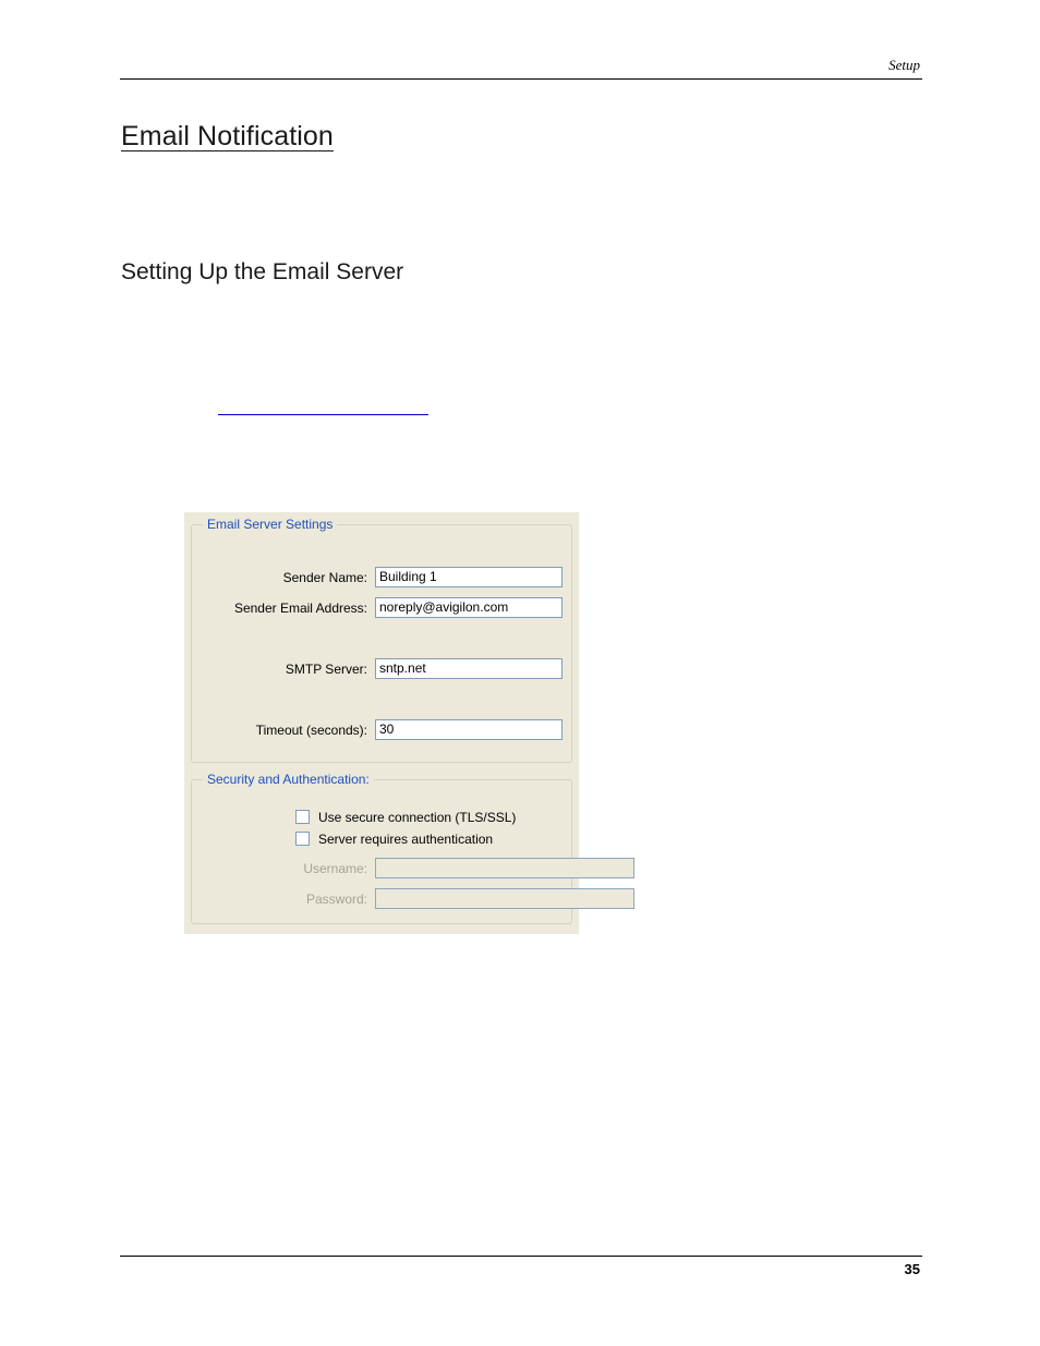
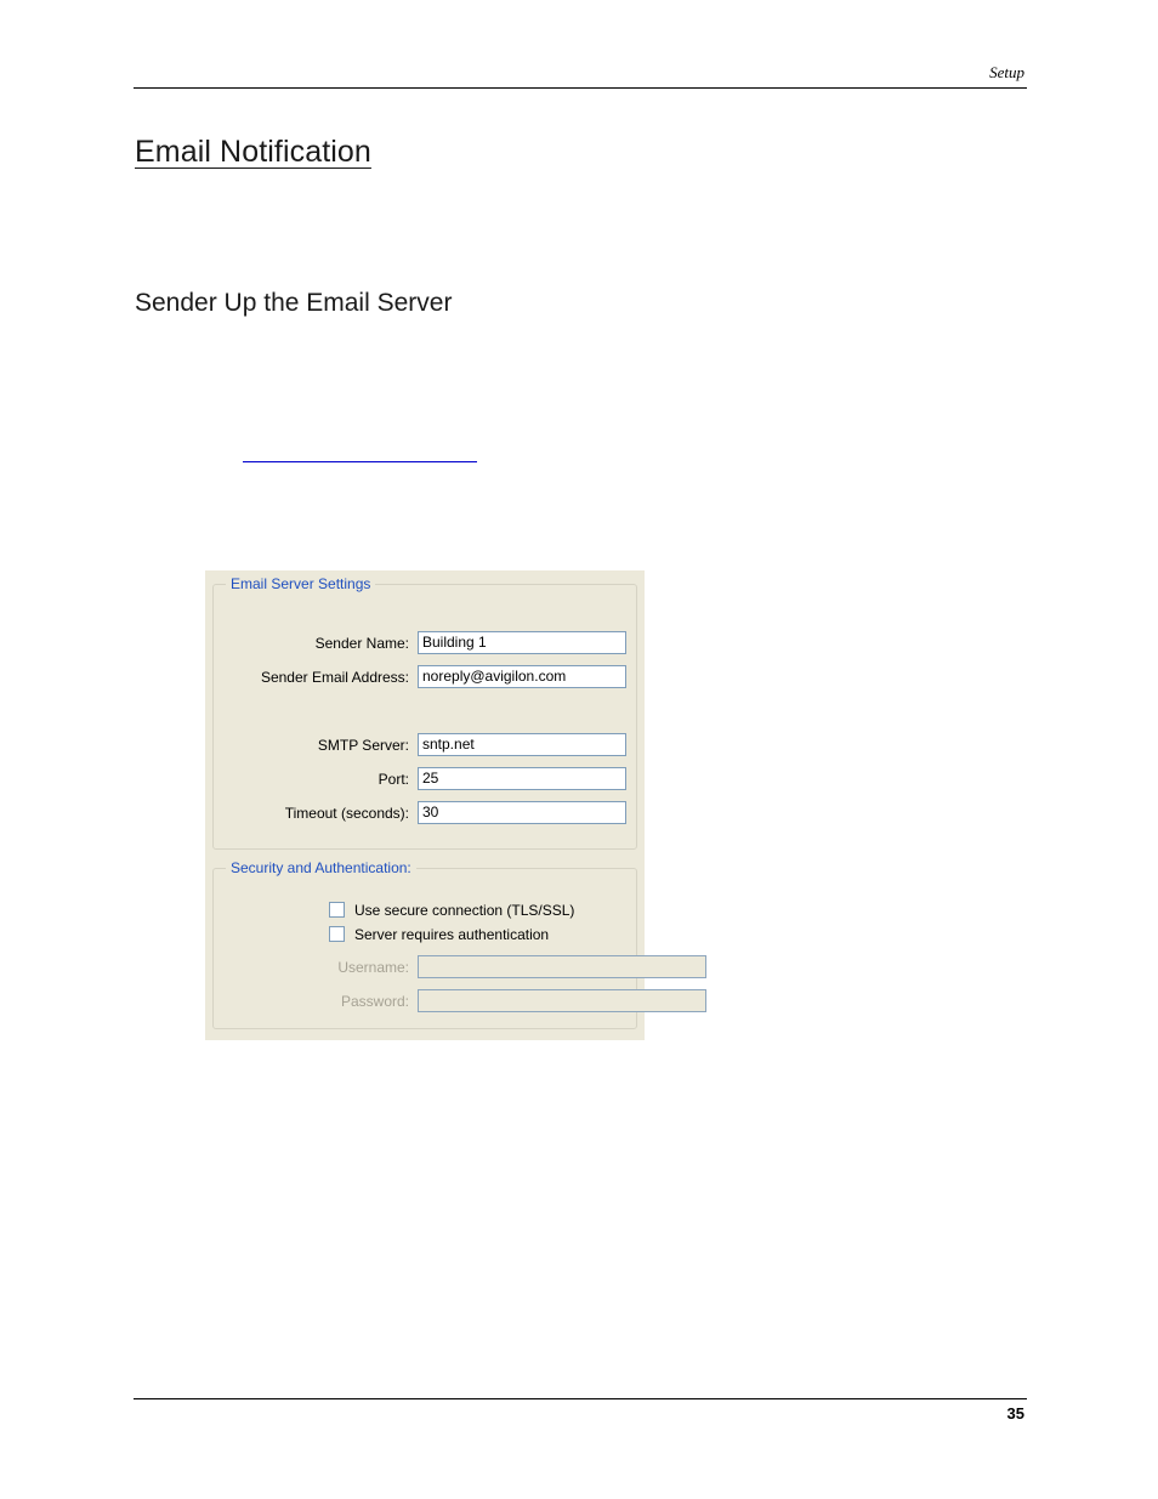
  Setup
  Email Notification
- Setting Up the Email Server
+ Sender Up the Email Server
  Email Server Settings
  Sender Name:
  Building 1
  Sender Email Address:
  noreply@avigilon.com
  SMTP Server:
  sntp.net
+ Port:
+ 25
  Timeout (seconds):
  30
  Security and Authentication:
  Use secure connection (TLS/SSL)
  Server requires authentication
  Username:
  Password:
  35
